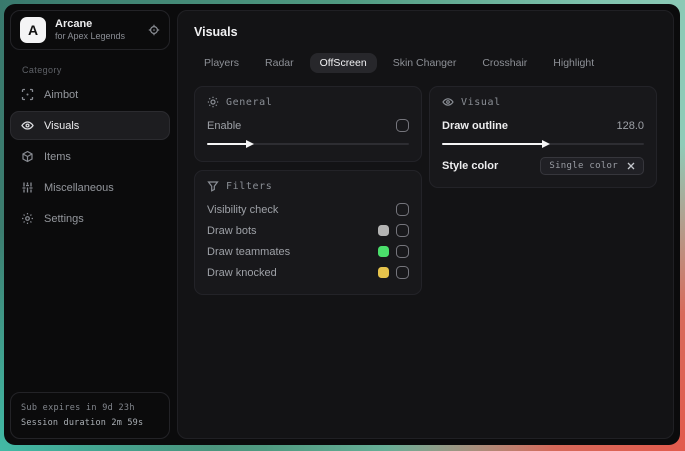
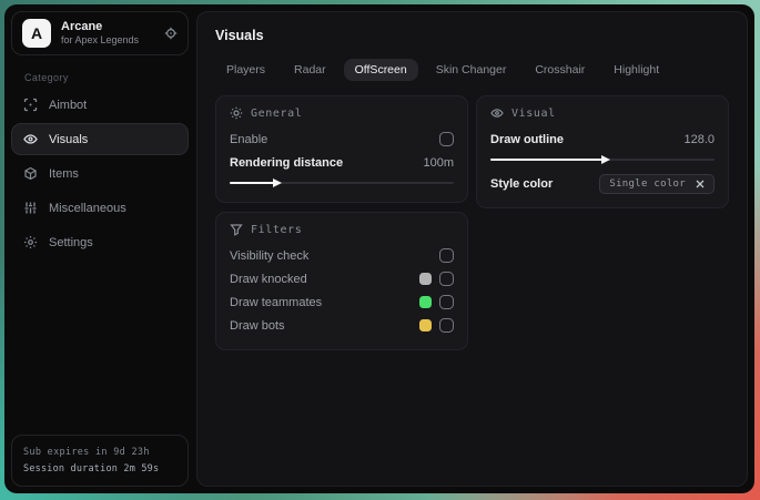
  A
  Arcane
  for Apex Legends
  Category
  Aimbot
  Visuals
  Items
  Miscellaneous
  Settings
  Sub expires in 9d 23h
  Session duration 2m 59s
  Visuals
  Players
  Radar
  OffScreen
  Skin Changer
  Crosshair
  Highlight
  General
  Enable
+ Rendering distance
+ 100m
  Filters
  Visibility check
- Draw bots
+ Draw knocked
  Draw teammates
- Draw knocked
+ Draw bots
  Visual
  Draw outline
  128.0
  Style color
  Single color
